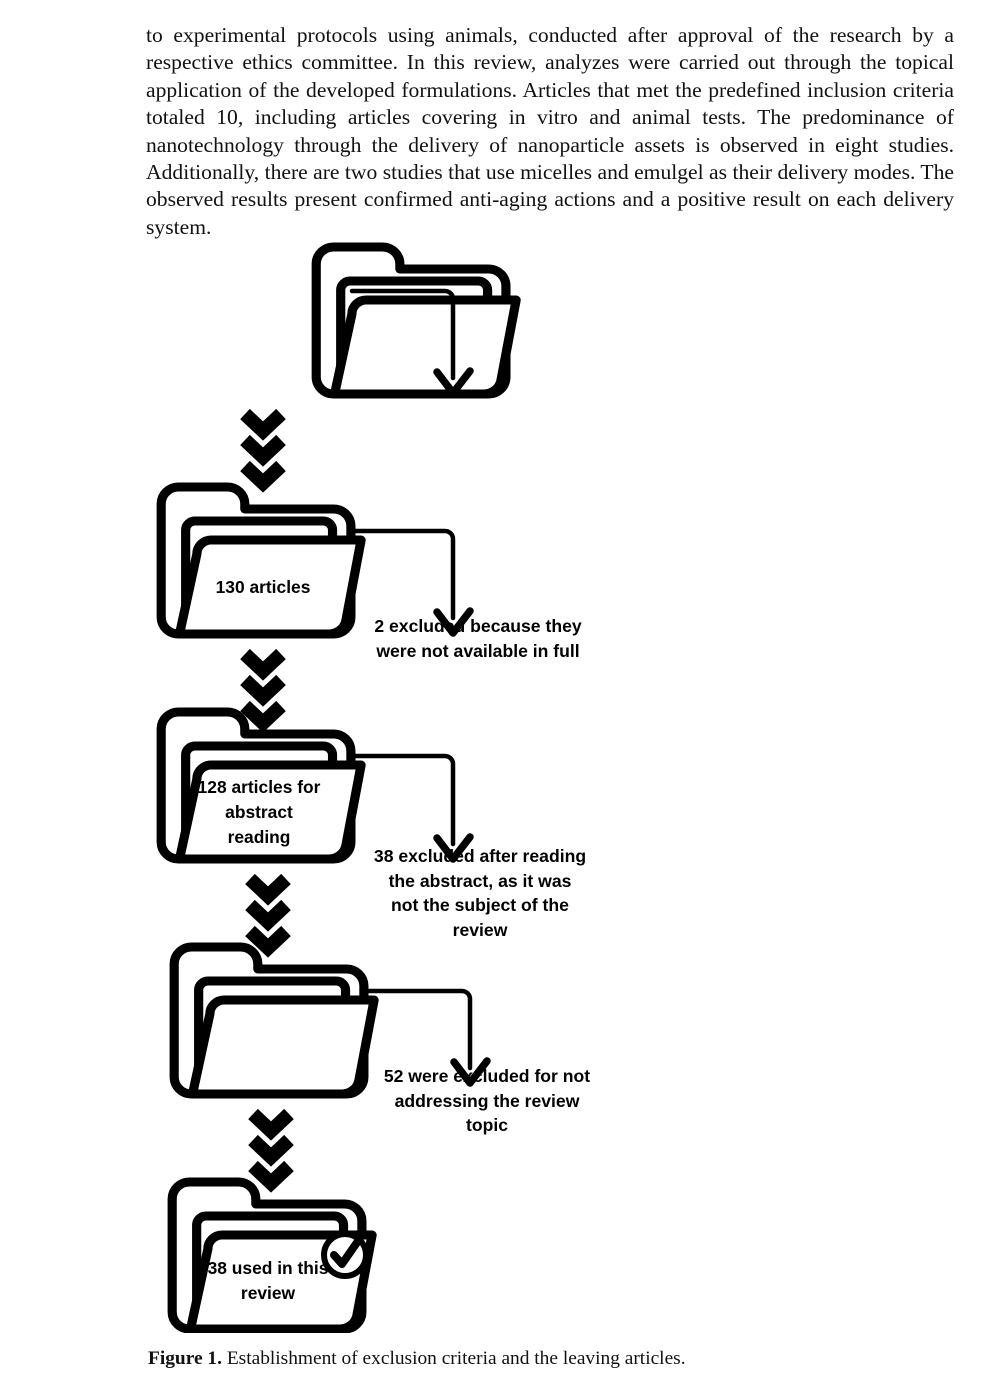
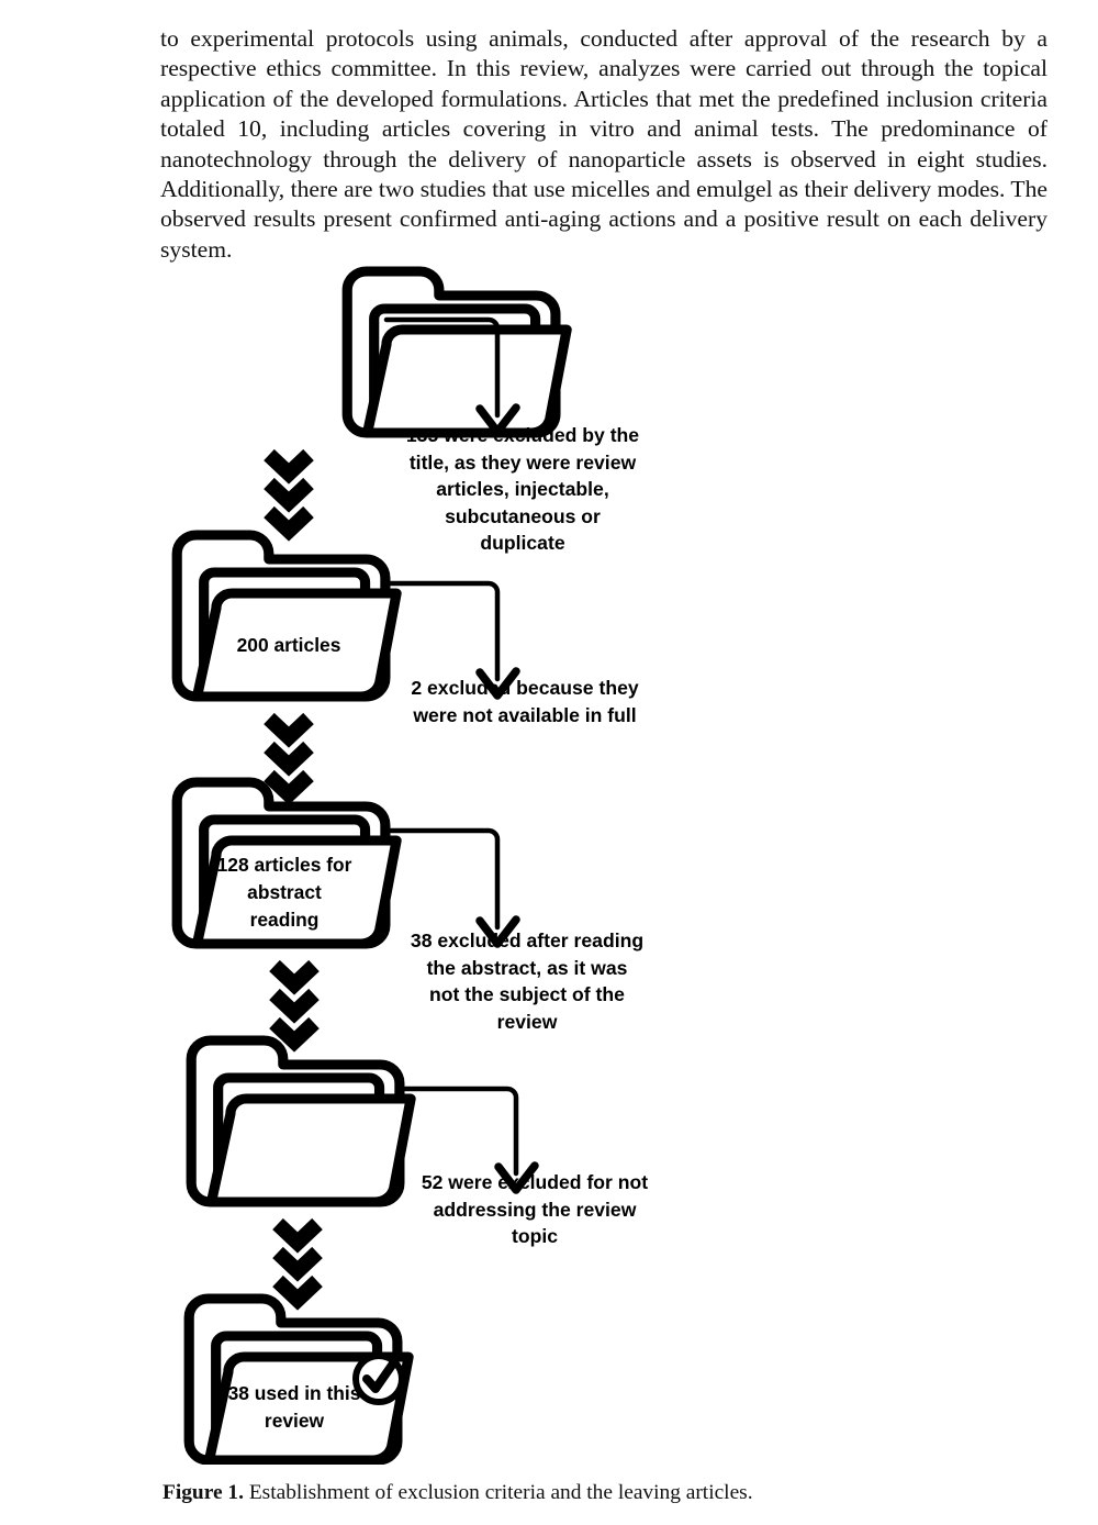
  to experimental protocols using animals, conducted after approval of the research by a respective ethics committee. In this review, analyzes were carried out through the topical application of the developed formulations. Articles that met the predefined inclusion criteria totaled 10, including articles covering in vitro and animal tests. The predominance of nanotechnology through the delivery of nanoparticle assets is observed in eight studies. Additionally, there are two studies that use micelles and emulgel as their delivery modes. The observed results present confirmed anti-aging actions and a positive result on each delivery system.
- 130 articles
+ 200 articles
  128 articles for
  abstract
  reading
  38 used in this
  review
+ 135 were excluded by the
+ title, as they were review
+ articles, injectable,
+ subcutaneous or
+ duplicate
  2 excluded because they
  were not available in full
  38 excluded after reading
  the abstract, as it was
  not the subject of the
  review
  52 were excluded for not
  addressing the review
  topic
  Figure 1. Establishment of exclusion criteria and the leaving articles.
